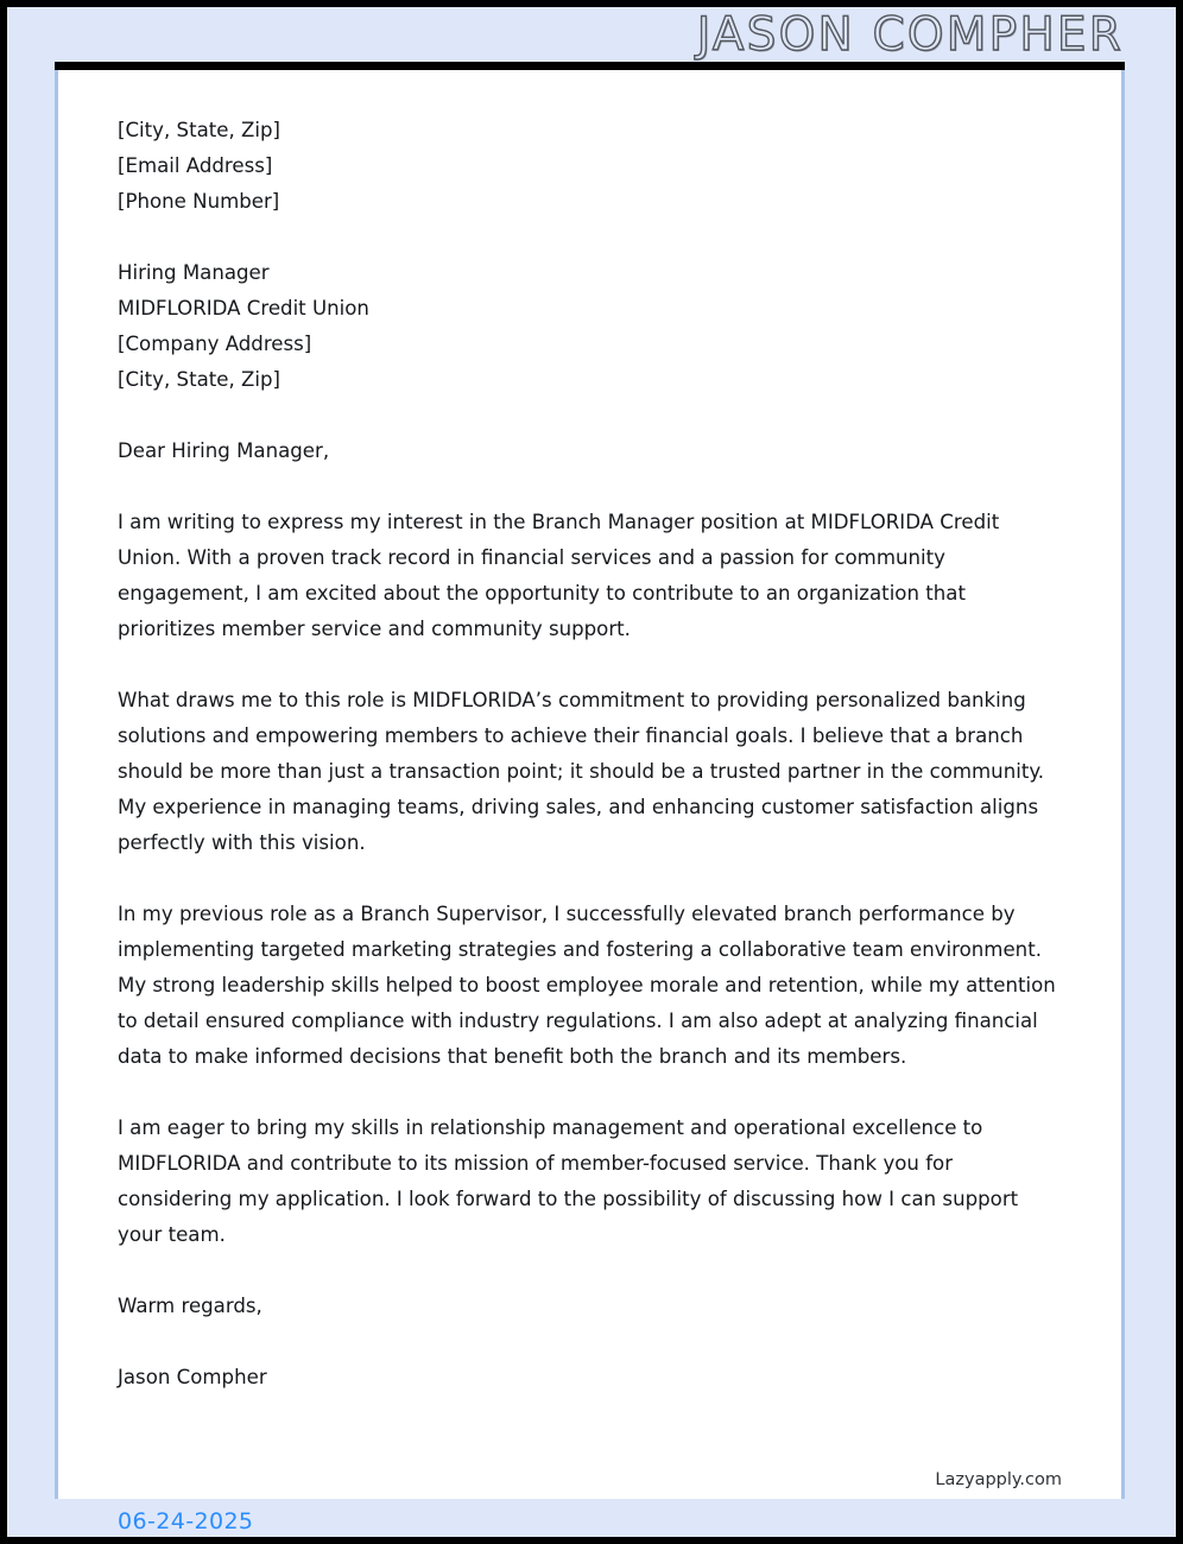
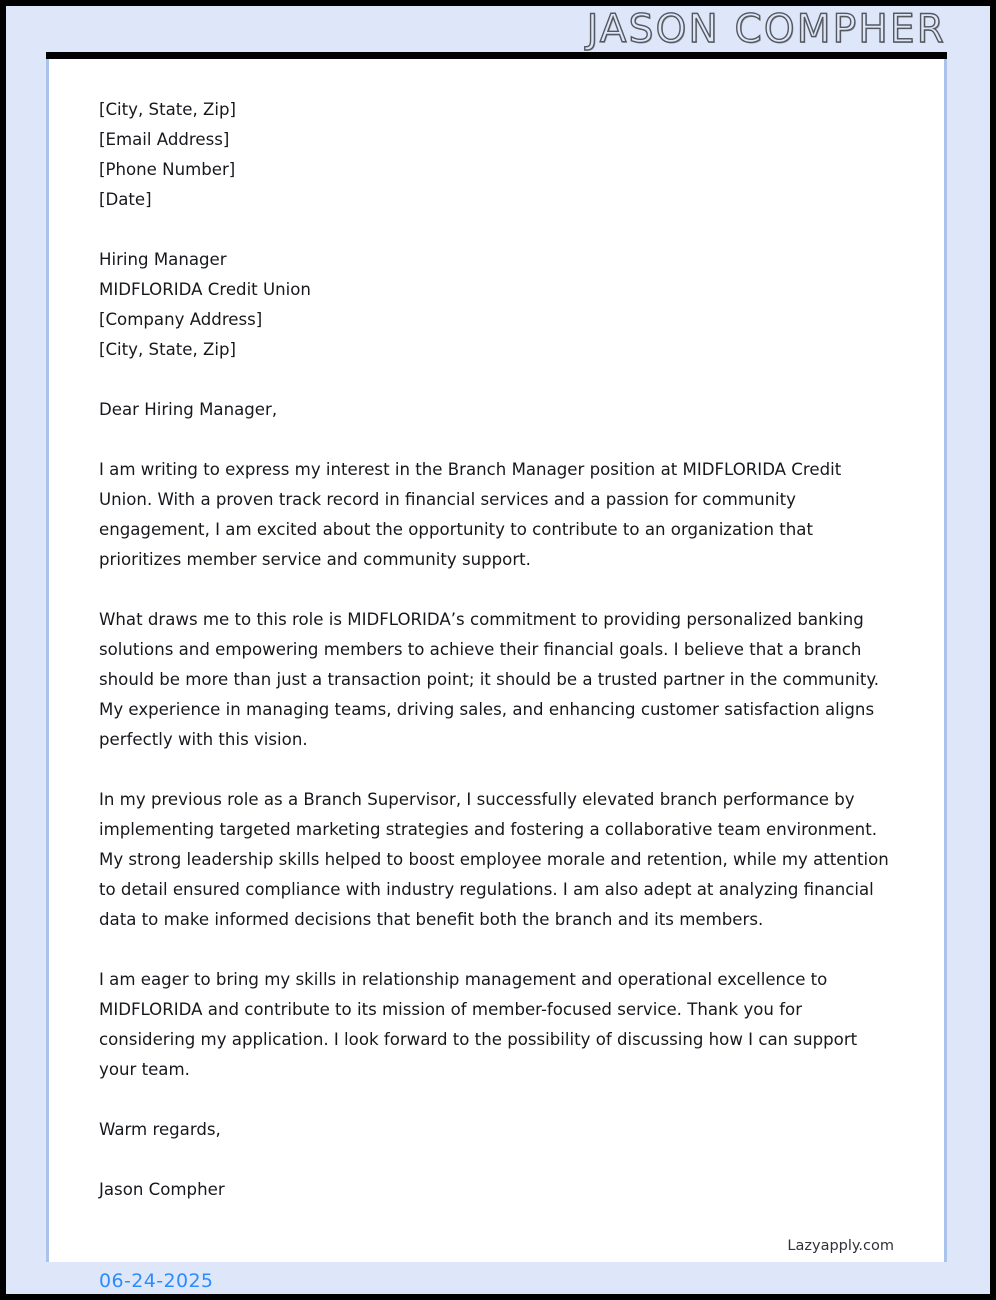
  JASON COMPHER
  [City, State, Zip]
  [Email Address]
  [Phone Number]
+ [Date]
  Hiring Manager
  MIDFLORIDA Credit Union
  [Company Address]
  [City, State, Zip]
  Dear Hiring Manager,
  I am writing to express my interest in the Branch Manager position at MIDFLORIDA Credit Union. With a proven track record in financial services and a passion for community engagement, I am excited about the opportunity to contribute to an organization that prioritizes member service and community support.
  What draws me to this role is MIDFLORIDA’s commitment to providing personalized banking solutions and empowering members to achieve their financial goals. I believe that a branch should be more than just a transaction point; it should be a trusted partner in the community. My experience in managing teams, driving sales, and enhancing customer satisfaction aligns perfectly with this vision.
  In my previous role as a Branch Supervisor, I successfully elevated branch performance by implementing targeted marketing strategies and fostering a collaborative team environment. My strong leadership skills helped to boost employee morale and retention, while my attention to detail ensured compliance with industry regulations. I am also adept at analyzing financial data to make informed decisions that benefit both the branch and its members.
  I am eager to bring my skills in relationship management and operational excellence to MIDFLORIDA and contribute to its mission of member-focused service. Thank you for considering my application. I look forward to the possibility of discussing how I can support your team.
  Warm regards,
  Jason Compher
  Lazyapply.com
  06-24-2025
